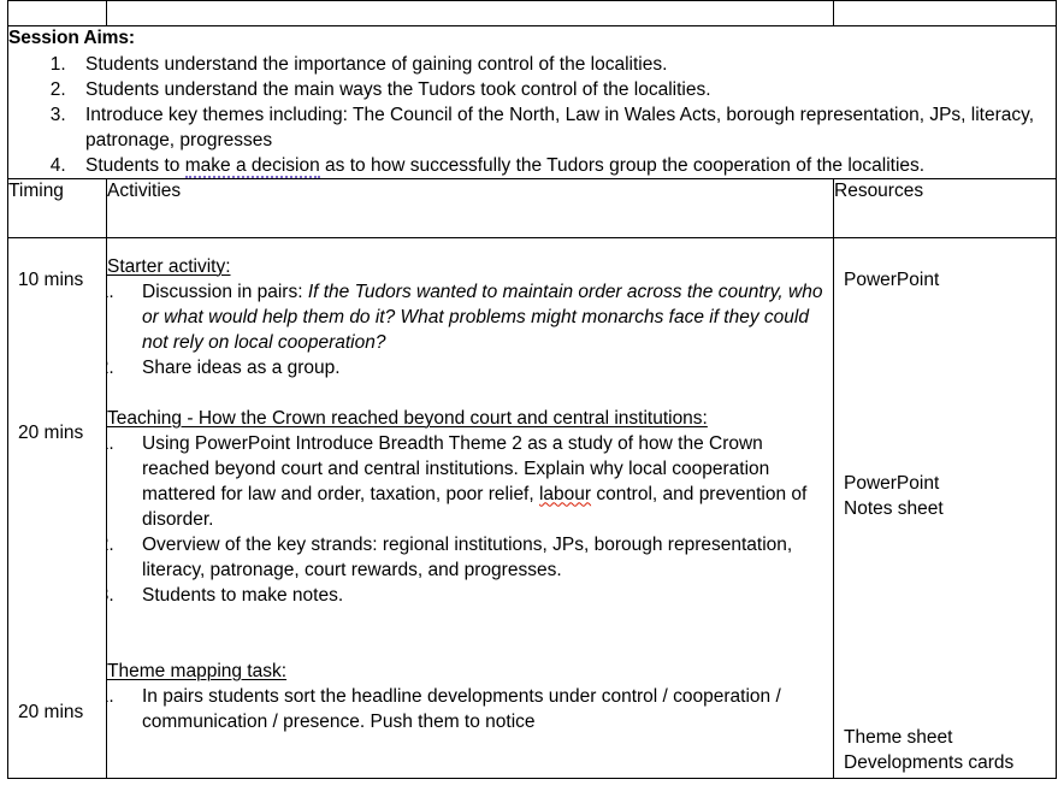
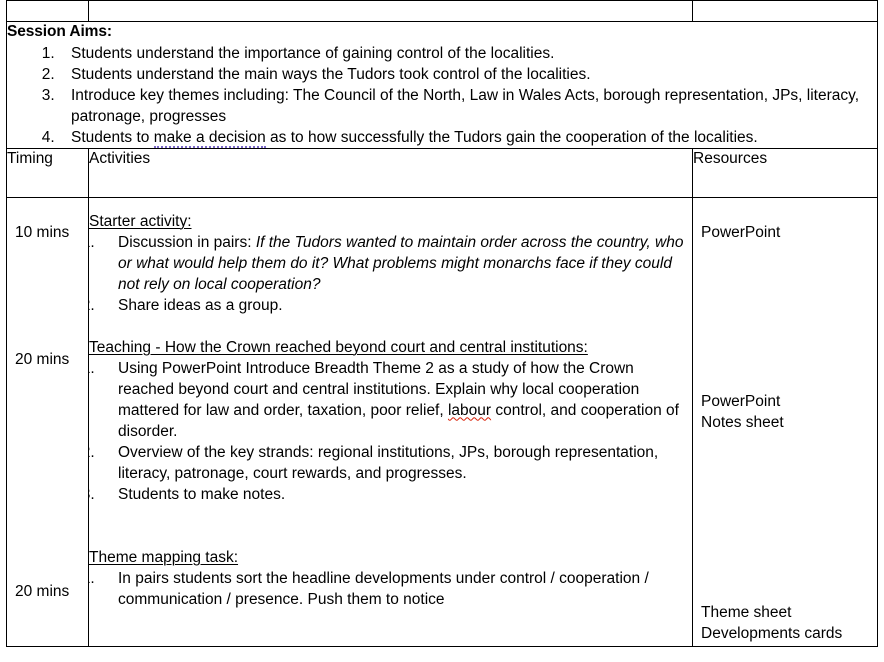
- Session Aims: Students understand the importance of gaining control of the localities. Students understand the main ways the Tudors took control of the localities. Introduce key themes including: The Council of the North, Law in Wales Acts, borough representation, JPs, literacy, patronage, progresses Students to make a decision as to how successfully the Tudors group the cooperation of the localities.
+ Session Aims: Students understand the importance of gaining control of the localities. Students understand the main ways the Tudors took control of the localities. Introduce key themes including: The Council of the North, Law in Wales Acts, borough representation, JPs, literacy, patronage, progresses Students to make a decision as to how successfully the Tudors gain the cooperation of the localities.
  Timing	Activities	Resources
- 10 mins 20 mins 20 mins	Starter activity: Discussion in pairs: If the Tudors wanted to maintain order across the country, who or what would help them do it? What problems might monarchs face if they could not rely on local cooperation? Share ideas as a group. Teaching - How the Crown reached beyond court and central institutions: Using PowerPoint Introduce Breadth Theme 2 as a study of how the Crown reached beyond court and central institutions. Explain why local cooperation mattered for law and order, taxation, poor relief, labour control, and prevention of disorder. Overview of the key strands: regional institutions, JPs, borough representation, literacy, patronage, court rewards, and progresses. Students to make notes. Theme mapping task: In pairs students sort the headline developments under control / cooperation / communication / presence. Push them to notice	PowerPoint PowerPoint Notes sheet Theme sheet Developments cards
+ 10 mins 20 mins 20 mins	Starter activity: Discussion in pairs: If the Tudors wanted to maintain order across the country, who or what would help them do it? What problems might monarchs face if they could not rely on local cooperation? Share ideas as a group. Teaching - How the Crown reached beyond court and central institutions: Using PowerPoint Introduce Breadth Theme 2 as a study of how the Crown reached beyond court and central institutions. Explain why local cooperation mattered for law and order, taxation, poor relief, labour control, and cooperation of disorder. Overview of the key strands: regional institutions, JPs, borough representation, literacy, patronage, court rewards, and progresses. Students to make notes. Theme mapping task: In pairs students sort the headline developments under control / cooperation / communication / presence. Push them to notice	PowerPoint PowerPoint Notes sheet Theme sheet Developments cards
